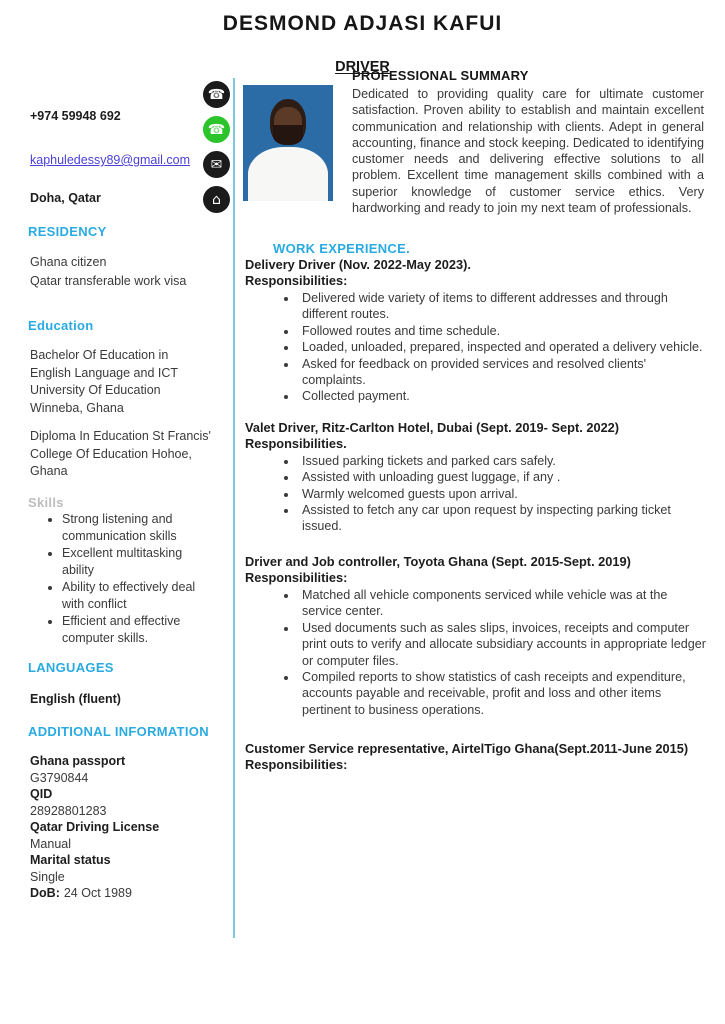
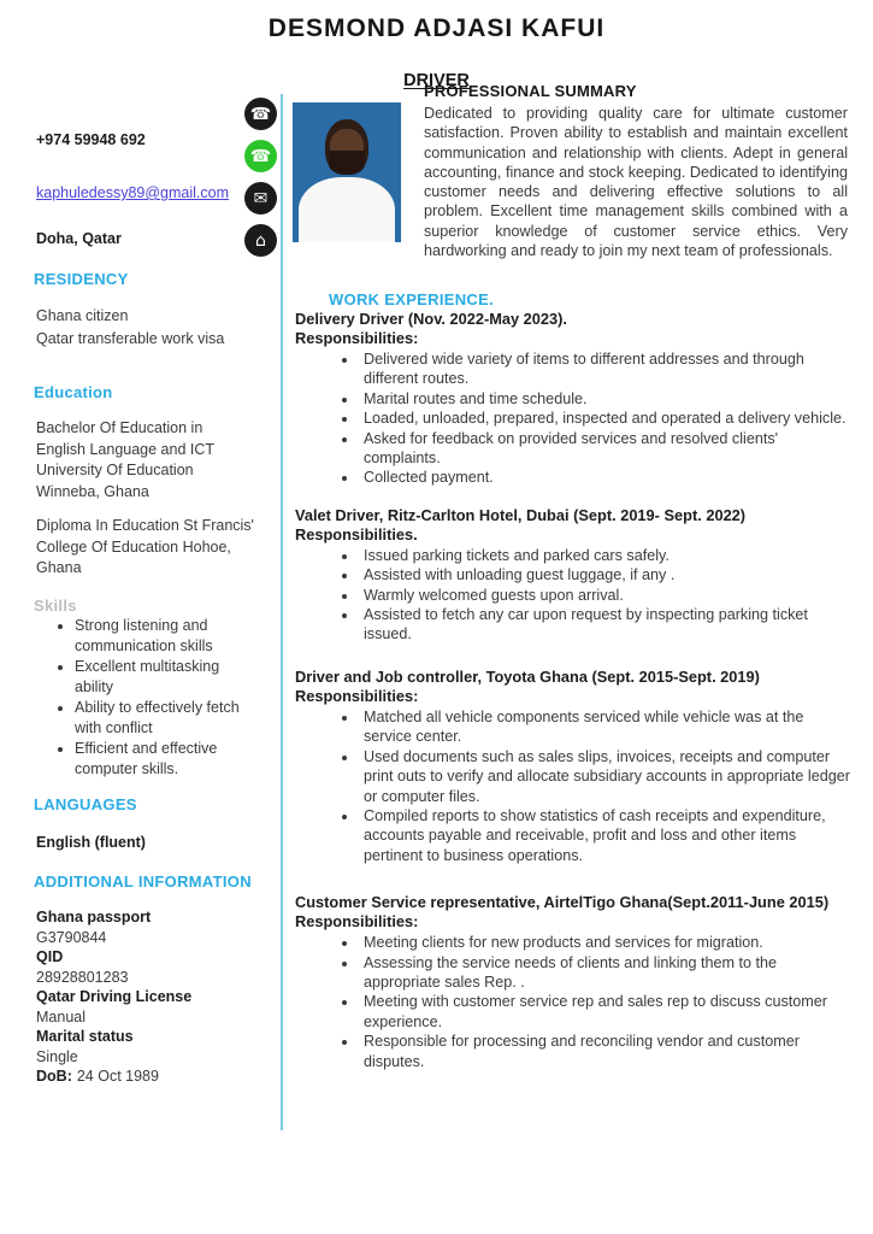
  DESMOND ADJASI KAFUI
  DRIVER
  +974 59948 692
  kaphuledessy89@gmail.com
  Doha, Qatar
  RESIDENCY
  Ghana citizen
  Qatar transferable work visa
  Education
  Bachelor Of Education in English Language and ICT University Of Education Winneba, Ghana
  Diploma In Education St Francis' College Of Education Hohoe, Ghana
  Skills
  Strong listening and communication skills
  Excellent multitasking ability
- Ability to effectively deal with conflict
+ Ability to effectively fetch with conflict
  Efficient and effective computer skills.
  LANGUAGES
  English (fluent)
  ADDITIONAL INFORMATION
  Ghana passport
  G3790844
  QID
  28928801283
  Qatar Driving License
  Manual
  Marital status
  Single
  DoB: 24 Oct 1989
  ☎
  ☎
  ✉
  ⌂
  PROFESSIONAL SUMMARY
  Dedicated to providing quality care for ultimate customer satisfaction. Proven ability to establish and maintain excellent communication and relationship with clients. Adept in general accounting, finance and stock keeping. Dedicated to identifying customer needs and delivering effective solutions to all problem. Excellent time management skills combined with a superior knowledge of customer service ethics. Very hardworking and ready to join my next team of professionals.
  WORK EXPERIENCE.
  Delivery Driver (Nov. 2022-May 2023).
  Responsibilities:
  Delivered wide variety of items to different addresses and through different routes.
- Followed routes and time schedule.
+ Marital routes and time schedule.
  Loaded, unloaded, prepared, inspected and operated a delivery vehicle.
  Asked for feedback on provided services and resolved clients' complaints.
  Collected payment.
  Valet Driver, Ritz-Carlton Hotel, Dubai (Sept. 2019- Sept. 2022)
  Responsibilities.
  Issued parking tickets and parked cars safely.
  Assisted with unloading guest luggage, if any .
  Warmly welcomed guests upon arrival.
  Assisted to fetch any car upon request by inspecting parking ticket issued.
  Driver and Job controller, Toyota Ghana (Sept. 2015-Sept. 2019)
  Responsibilities:
  Matched all vehicle components serviced while vehicle was at the service center.
  Used documents such as sales slips, invoices, receipts and computer print outs to verify and allocate subsidiary accounts in appropriate ledger or computer files.
  Compiled reports to show statistics of cash receipts and expenditure, accounts payable and receivable, profit and loss and other items pertinent to business operations.
  Customer Service representative, AirtelTigo Ghana(Sept.2011-June 2015)
  Responsibilities:
+ Meeting clients for new products and services for migration.
+ Assessing the service needs of clients and linking them to the appropriate sales Rep. .
+ Meeting with customer service rep and sales rep to discuss customer experience.
+ Responsible for processing and reconciling vendor and customer disputes.
